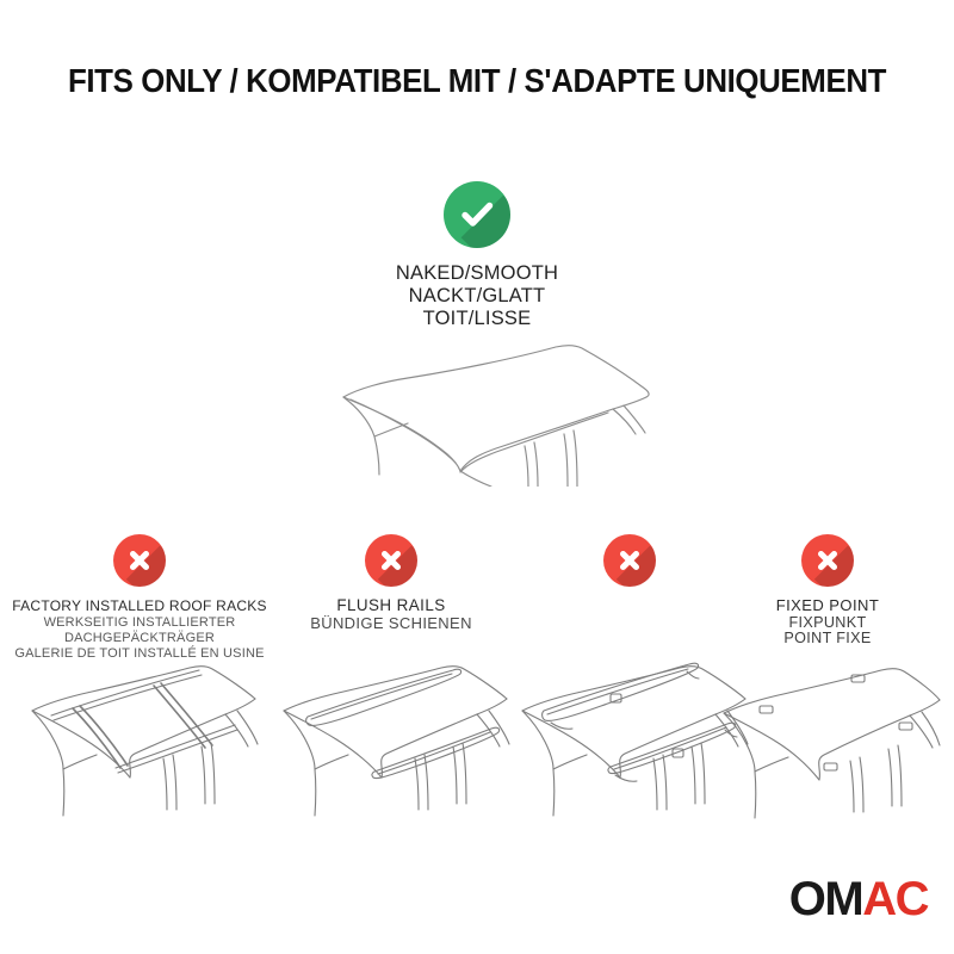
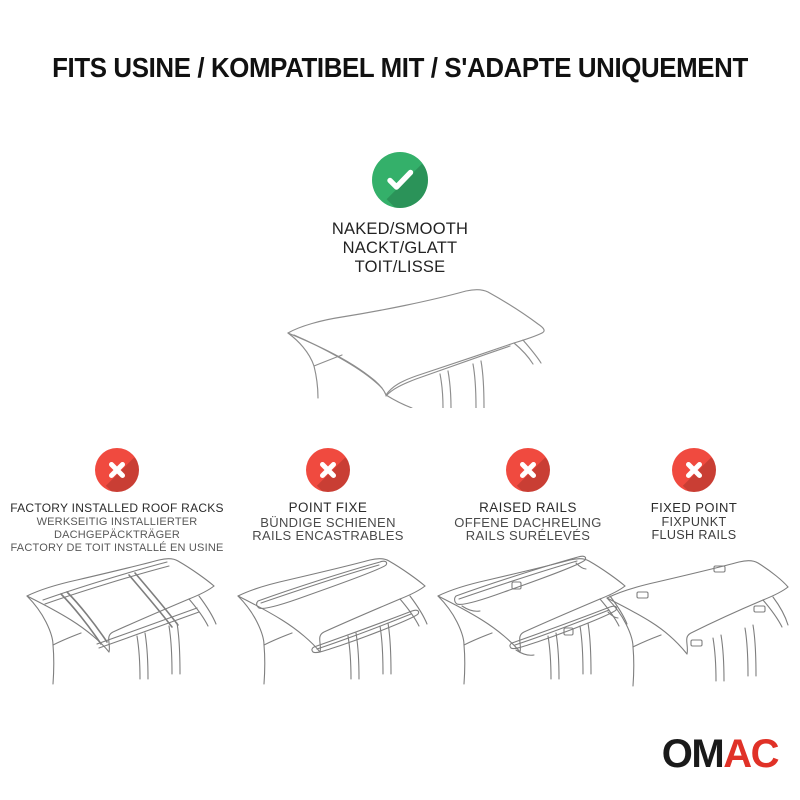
- FITS ONLY / KOMPATIBEL MIT / S'ADAPTE UNIQUEMENT
+ FITS USINE / KOMPATIBEL MIT / S'ADAPTE UNIQUEMENT
  NAKED/SMOOTH
  NACKT/GLATT
  TOIT/LISSE
  FACTORY INSTALLED ROOF RACKS
  WERKSEITIG INSTALLIERTER
  DACHGEPÄCKTRÄGER
- GALERIE DE TOIT INSTALLÉ EN USINE
+ FACTORY DE TOIT INSTALLÉ EN USINE
- FLUSH RAILS
+ POINT FIXE
  BÜNDIGE SCHIENEN
+ RAILS ENCASTRABLES
+ RAISED RAILS
+ OFFENE DACHRELING
+ RAILS SURÉLEVÉS
  FIXED POINT
  FIXPUNKT
- POINT FIXE
+ FLUSH RAILS
  OMAC
